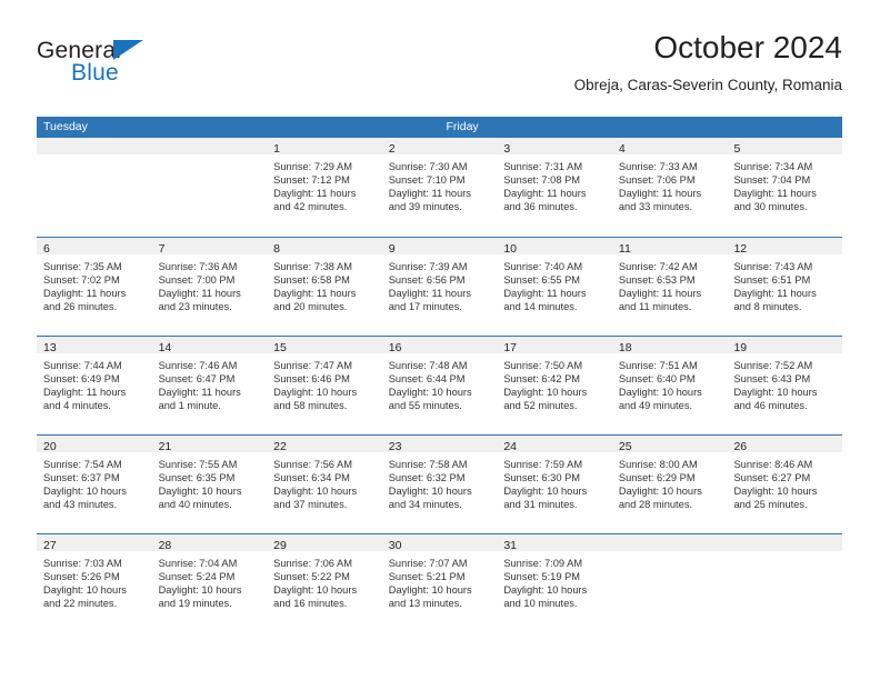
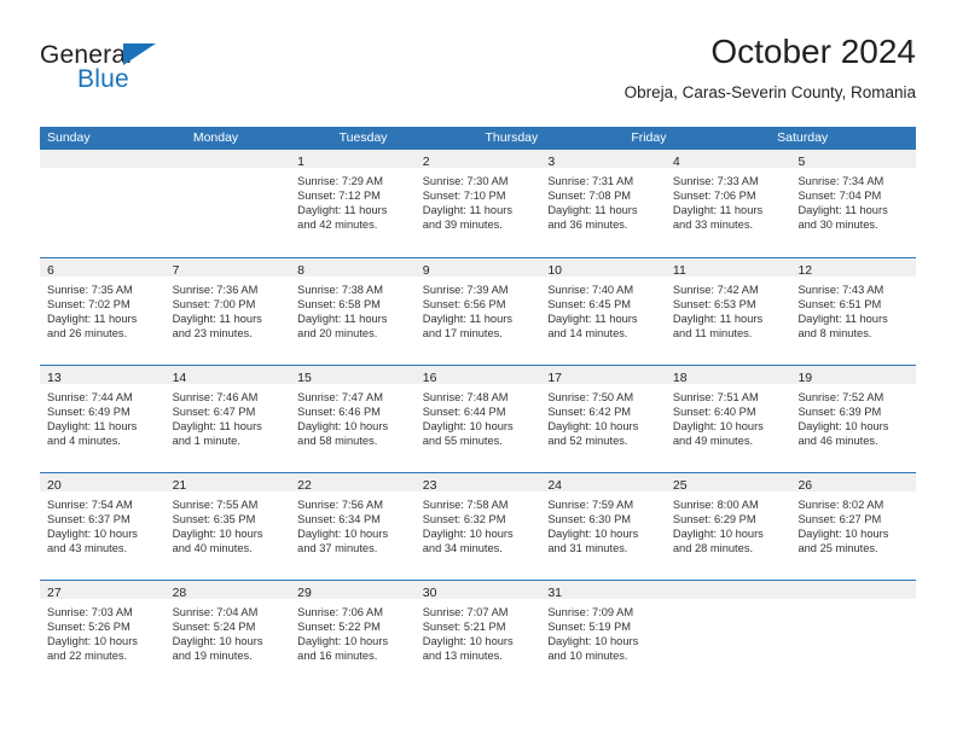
  General
  Blue
  October 2024
  Obreja, Caras-Severin County, Romania
+ Sunday
+ Monday
  Tuesday
+ Thursday
  Friday
+ Saturday
  1
  Sunrise: 7:29 AM
  Sunset: 7:12 PM
  Daylight: 11 hours
  and 42 minutes.
  2
  Sunrise: 7:30 AM
  Sunset: 7:10 PM
  Daylight: 11 hours
  and 39 minutes.
  3
  Sunrise: 7:31 AM
  Sunset: 7:08 PM
  Daylight: 11 hours
  and 36 minutes.
  4
  Sunrise: 7:33 AM
  Sunset: 7:06 PM
  Daylight: 11 hours
  and 33 minutes.
  5
  Sunrise: 7:34 AM
  Sunset: 7:04 PM
  Daylight: 11 hours
  and 30 minutes.
  6
  Sunrise: 7:35 AM
  Sunset: 7:02 PM
  Daylight: 11 hours
  and 26 minutes.
  7
  Sunrise: 7:36 AM
  Sunset: 7:00 PM
  Daylight: 11 hours
  and 23 minutes.
  8
  Sunrise: 7:38 AM
  Sunset: 6:58 PM
  Daylight: 11 hours
  and 20 minutes.
  9
  Sunrise: 7:39 AM
  Sunset: 6:56 PM
  Daylight: 11 hours
  and 17 minutes.
  10
  Sunrise: 7:40 AM
- Sunset: 6:55 PM
+ Sunset: 6:45 PM
  Daylight: 11 hours
  and 14 minutes.
  11
  Sunrise: 7:42 AM
  Sunset: 6:53 PM
  Daylight: 11 hours
  and 11 minutes.
  12
  Sunrise: 7:43 AM
  Sunset: 6:51 PM
  Daylight: 11 hours
  and 8 minutes.
  13
  Sunrise: 7:44 AM
  Sunset: 6:49 PM
  Daylight: 11 hours
  and 4 minutes.
  14
  Sunrise: 7:46 AM
  Sunset: 6:47 PM
  Daylight: 11 hours
  and 1 minute.
  15
  Sunrise: 7:47 AM
  Sunset: 6:46 PM
  Daylight: 10 hours
  and 58 minutes.
  16
  Sunrise: 7:48 AM
  Sunset: 6:44 PM
  Daylight: 10 hours
  and 55 minutes.
  17
  Sunrise: 7:50 AM
  Sunset: 6:42 PM
  Daylight: 10 hours
  and 52 minutes.
  18
  Sunrise: 7:51 AM
  Sunset: 6:40 PM
  Daylight: 10 hours
  and 49 minutes.
  19
  Sunrise: 7:52 AM
- Sunset: 6:43 PM
+ Sunset: 6:39 PM
  Daylight: 10 hours
  and 46 minutes.
  20
  Sunrise: 7:54 AM
  Sunset: 6:37 PM
  Daylight: 10 hours
  and 43 minutes.
  21
  Sunrise: 7:55 AM
  Sunset: 6:35 PM
  Daylight: 10 hours
  and 40 minutes.
  22
  Sunrise: 7:56 AM
  Sunset: 6:34 PM
  Daylight: 10 hours
  and 37 minutes.
  23
  Sunrise: 7:58 AM
  Sunset: 6:32 PM
  Daylight: 10 hours
  and 34 minutes.
  24
  Sunrise: 7:59 AM
  Sunset: 6:30 PM
  Daylight: 10 hours
  and 31 minutes.
  25
  Sunrise: 8:00 AM
  Sunset: 6:29 PM
  Daylight: 10 hours
  and 28 minutes.
  26
- Sunrise: 8:46 AM
+ Sunrise: 8:02 AM
  Sunset: 6:27 PM
  Daylight: 10 hours
  and 25 minutes.
  27
  Sunrise: 7:03 AM
  Sunset: 5:26 PM
  Daylight: 10 hours
  and 22 minutes.
  28
  Sunrise: 7:04 AM
  Sunset: 5:24 PM
  Daylight: 10 hours
  and 19 minutes.
  29
  Sunrise: 7:06 AM
  Sunset: 5:22 PM
  Daylight: 10 hours
  and 16 minutes.
  30
  Sunrise: 7:07 AM
  Sunset: 5:21 PM
  Daylight: 10 hours
  and 13 minutes.
  31
  Sunrise: 7:09 AM
  Sunset: 5:19 PM
  Daylight: 10 hours
  and 10 minutes.
